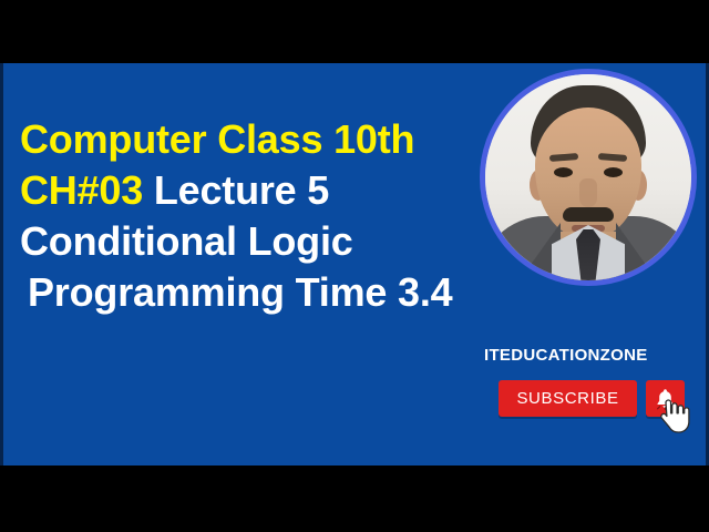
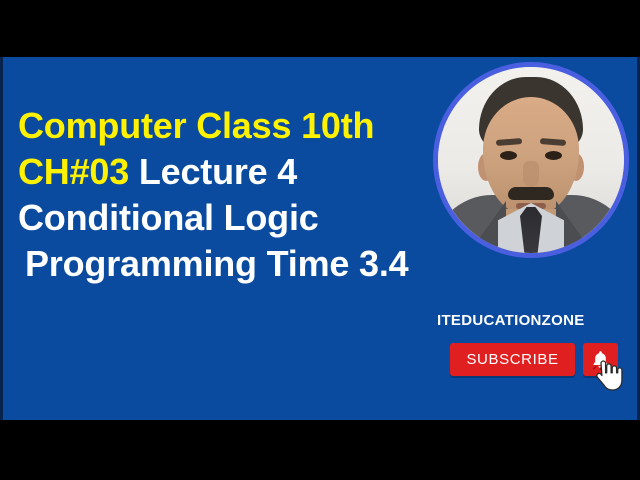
  Computer Class 10th
- CH#03 Lecture 5
+ CH#03 Lecture 4
  Conditional Logic
  Programming Time 3.4
  ITEDUCATIONZONE
  SUBSCRIBE
